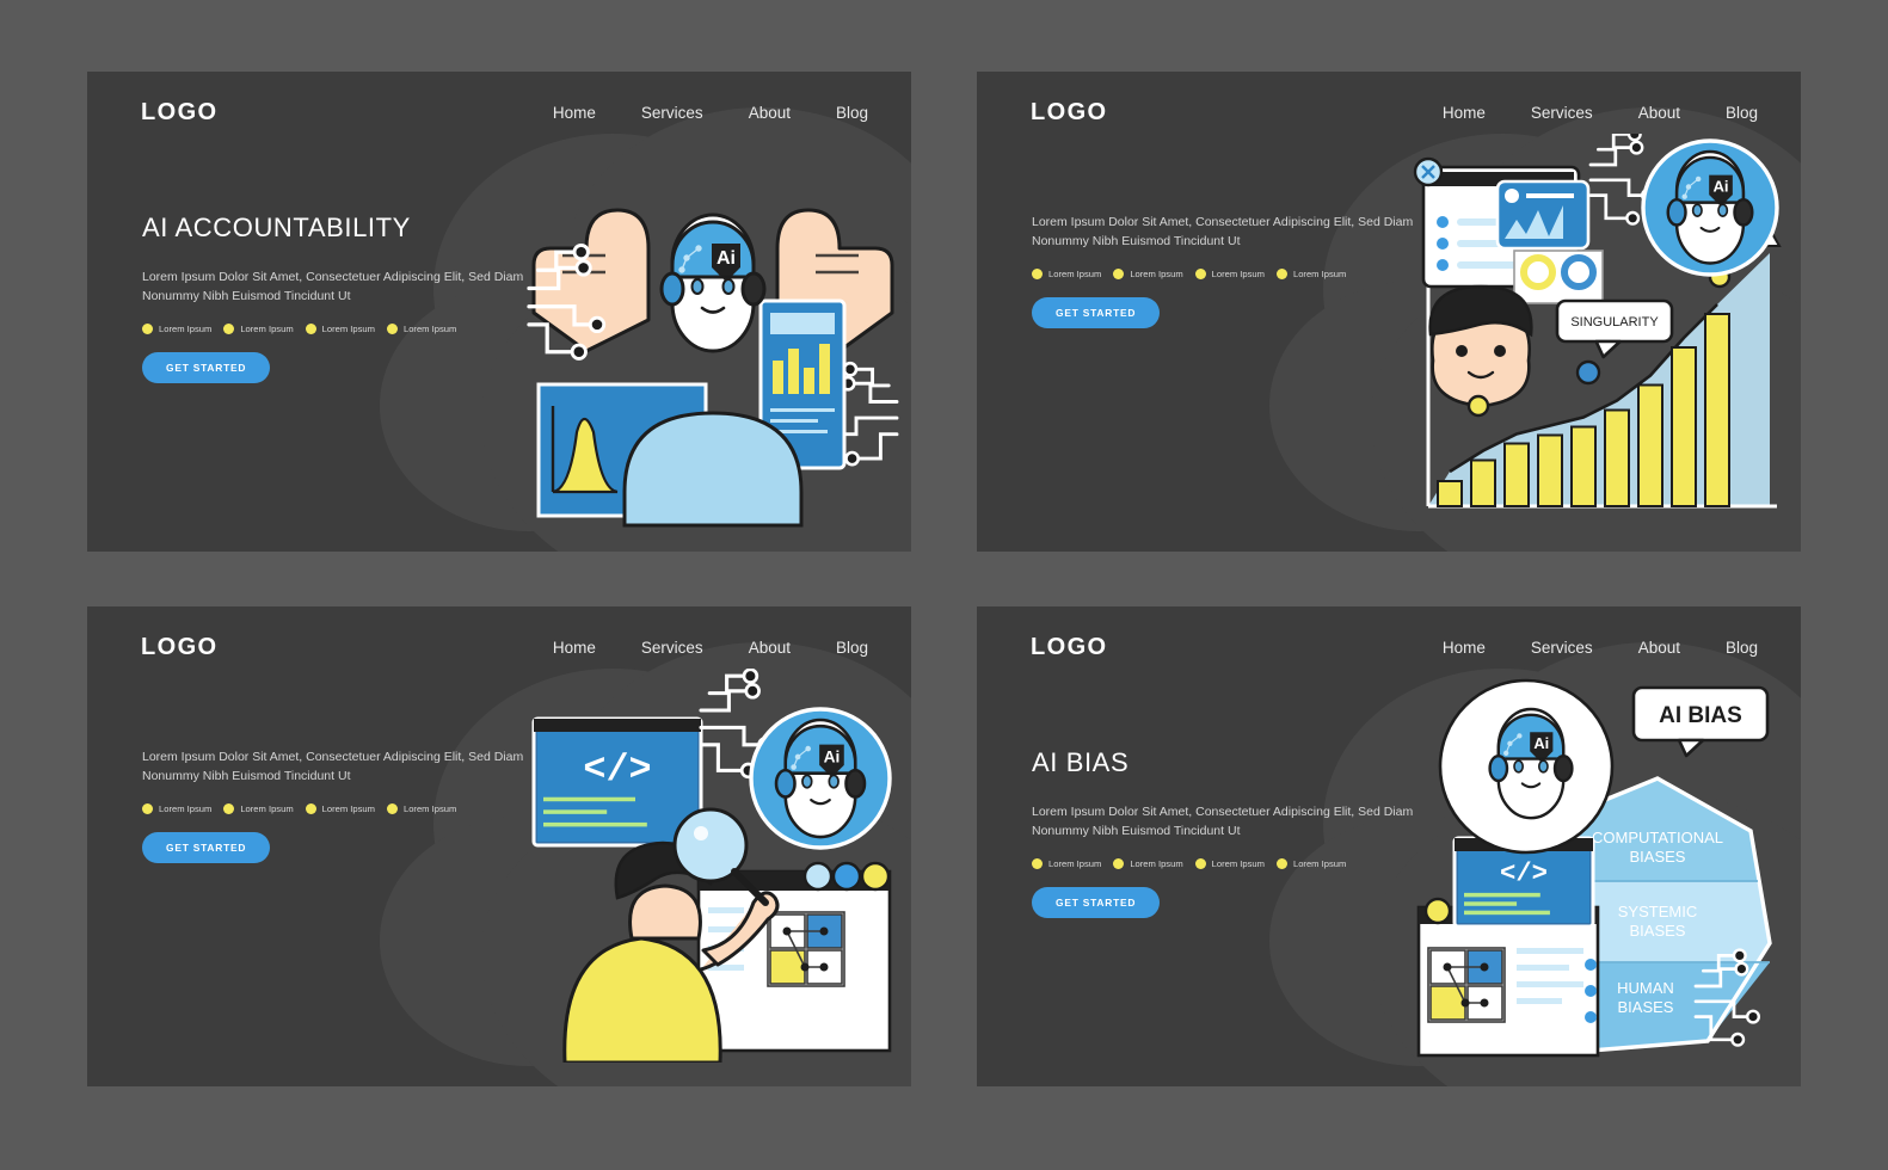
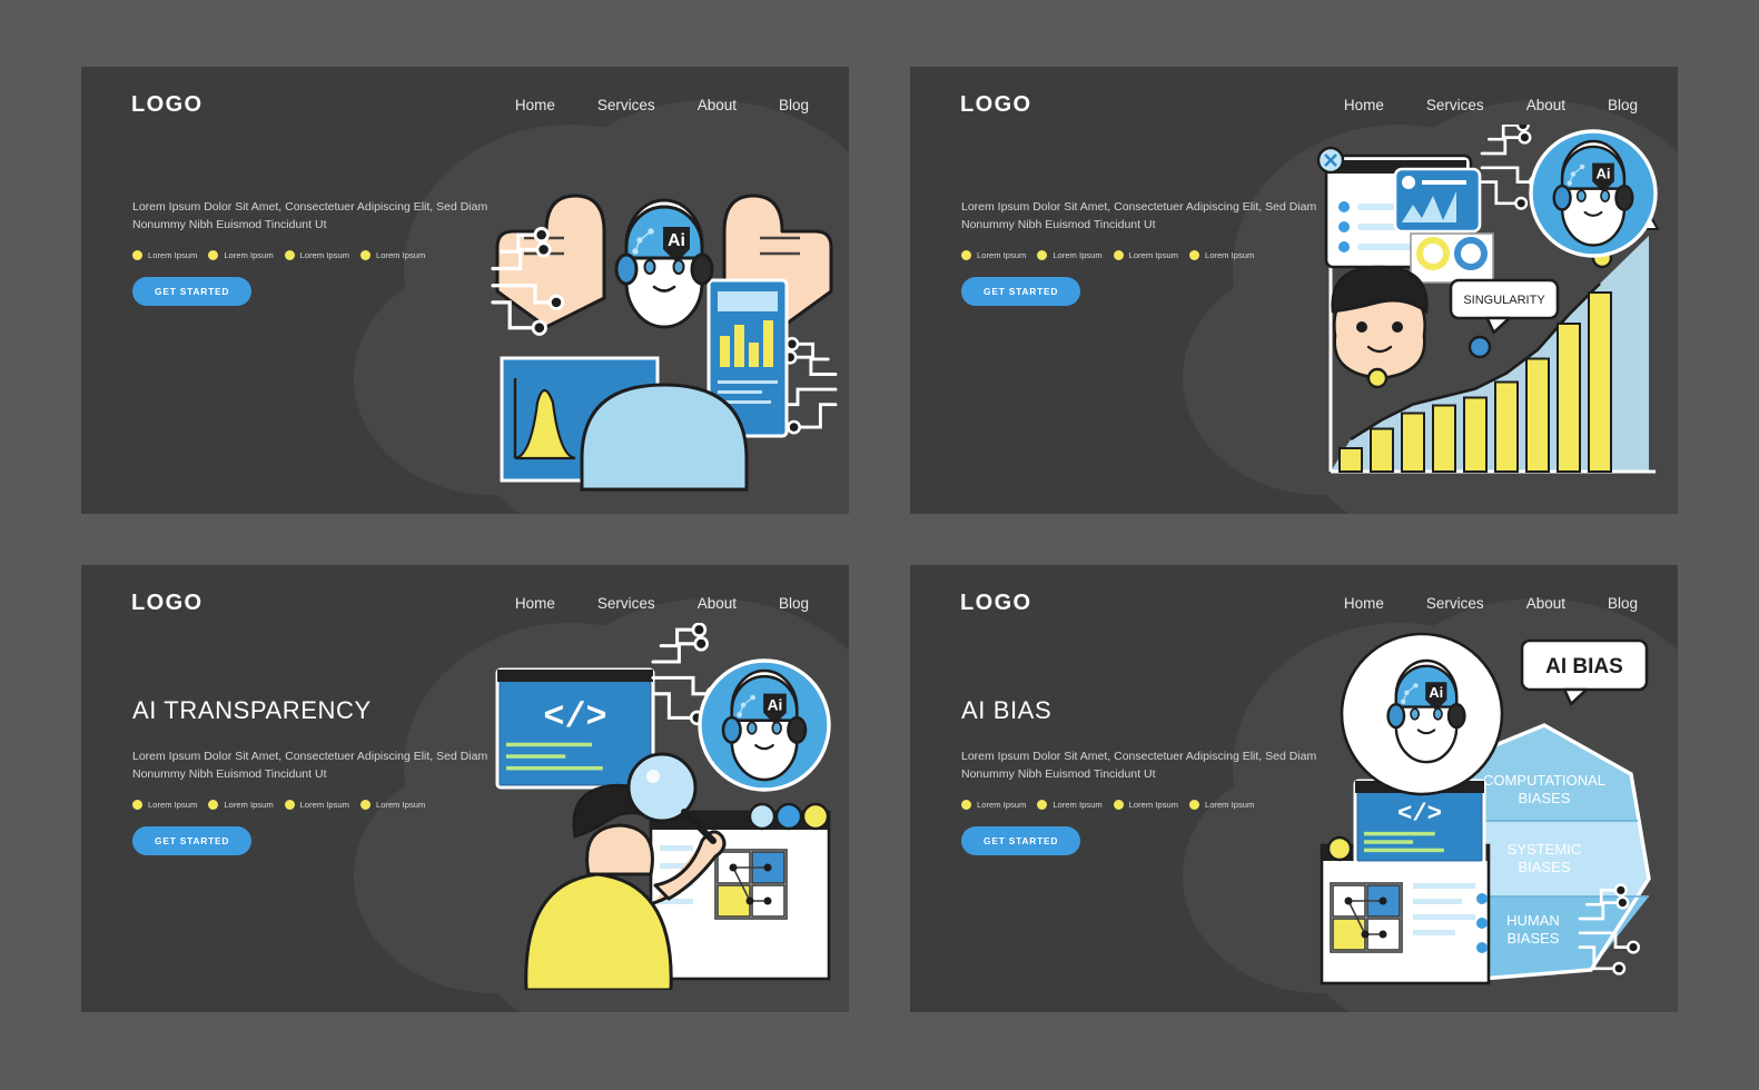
  LOGO
  Home
  Services
  About
  Blog
- AI ACCOUNTABILITY
  Lorem Ipsum Dolor Sit Amet, Consectetuer Adipiscing Elit, Sed Diam Nonummy Nibh Euismod Tincidunt Ut
  Lorem Ipsum
  Lorem Ipsum
  Lorem Ipsum
  Lorem Ipsum
  GET STARTED
  Ai
  LOGO
  Home
  Services
  About
  Blog
  Lorem Ipsum Dolor Sit Amet, Consectetuer Adipiscing Elit, Sed Diam Nonummy Nibh Euismod Tincidunt Ut
  Lorem Ipsum
  Lorem Ipsum
  Lorem Ipsum
  Lorem Ipsum
  GET STARTED
  SINGULARITY
  Ai
  LOGO
  Home
  Services
  About
  Blog
+ AI TRANSPARENCY
  Lorem Ipsum Dolor Sit Amet, Consectetuer Adipiscing Elit, Sed Diam Nonummy Nibh Euismod Tincidunt Ut
  Lorem Ipsum
  Lorem Ipsum
  Lorem Ipsum
  Lorem Ipsum
  GET STARTED
  </>
  Ai
  LOGO
  Home
  Services
  About
  Blog
  AI BIAS
  Lorem Ipsum Dolor Sit Amet, Consectetuer Adipiscing Elit, Sed Diam Nonummy Nibh Euismod Tincidunt Ut
  Lorem Ipsum
  Lorem Ipsum
  Lorem Ipsum
  Lorem Ipsum
  GET STARTED
  COMPUTATIONAL
  BIASES
  SYSTEMIC
  BIASES
  HUMAN
  BIASES
  </>
  Ai
  AI BIAS
